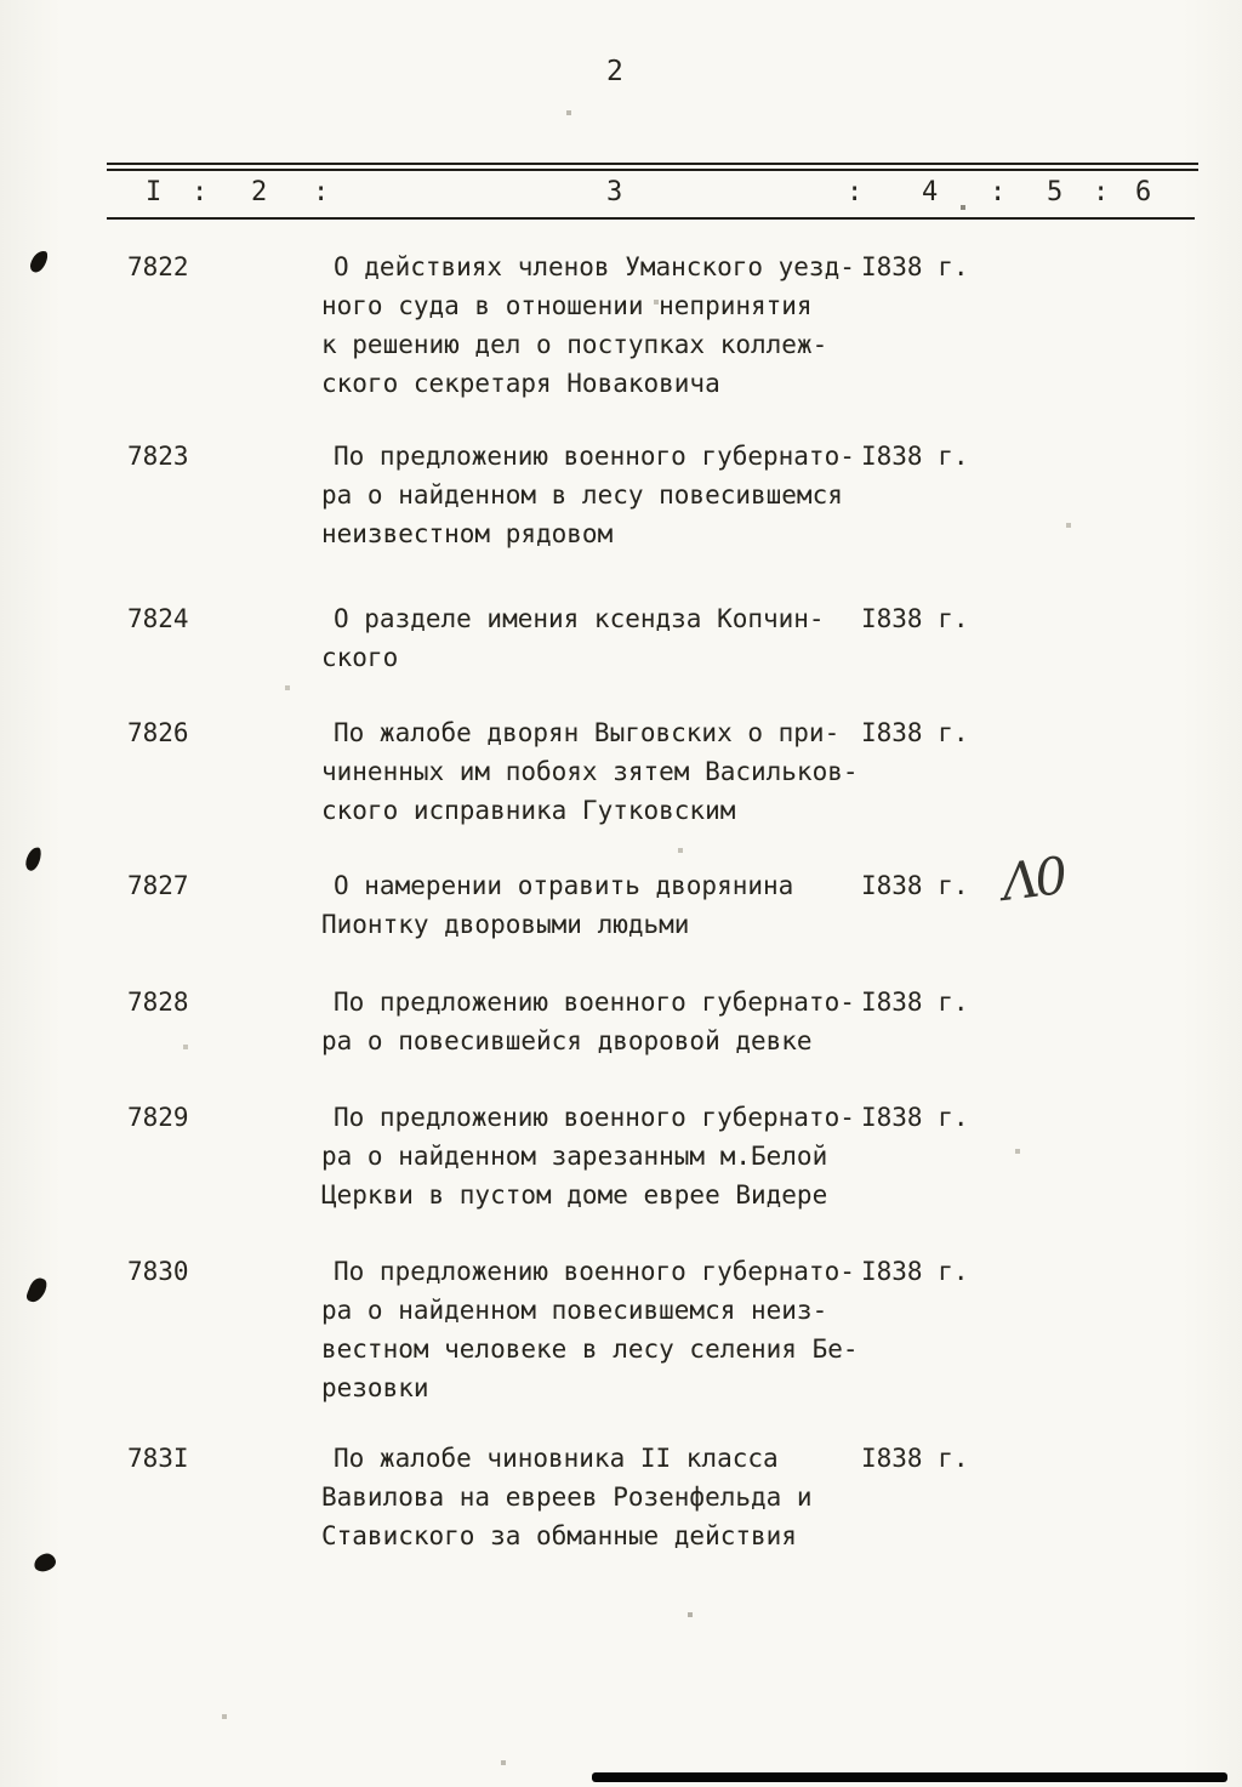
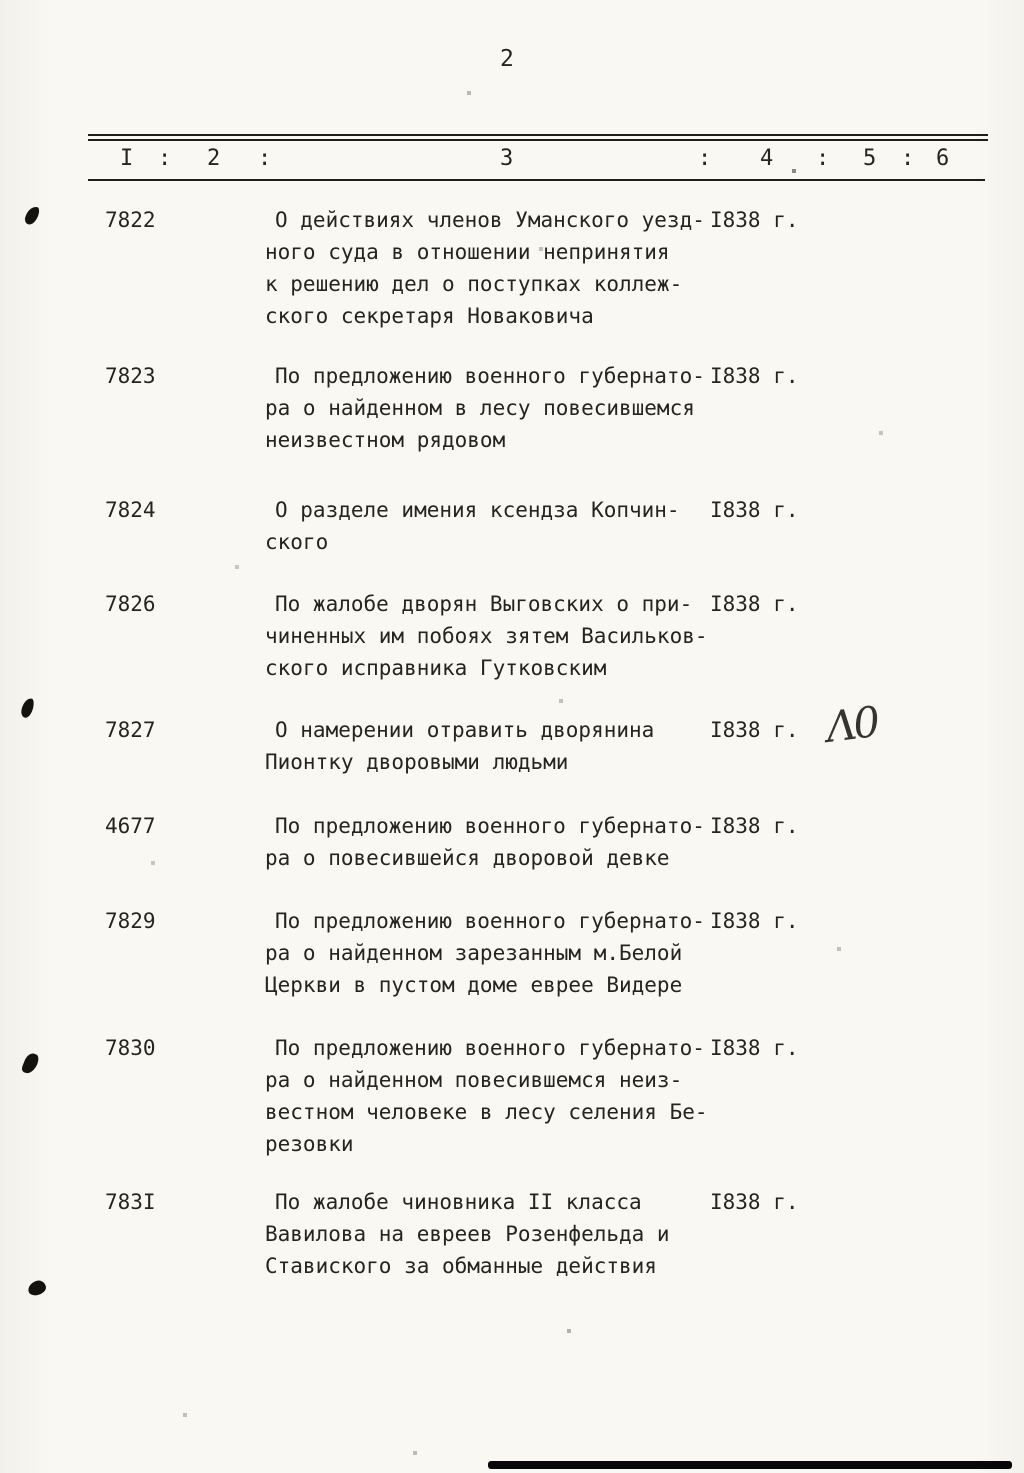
  2
  I
  :
  2
  :
  3
  :
  4
  :
  5
  :
  6
  7822
  О действиях членов Уманского уезд-
  ного суда в отношении непринятия
  к решению дел о поступках коллеж-
  ского секретаря Новаковича
  I838 г.
  7823
  По предложению военного губернато-
  ра о найденном в лесу повесившемся
  неизвестном рядовом
  I838 г.
  7824
  О разделе имения ксендза Копчин-
  ского
  I838 г.
  7826
  По жалобе дворян Выговских о при-
  чиненных им побоях зятем Васильков-
  ского исправника Гутковским
  I838 г.
  7827
  О намерении отравить дворянина
  Пионтку дворовыми людьми
  I838 г.
- 7828
+ 4677
  По предложению военного губернато-
  ра о повесившейся дворовой девке
  I838 г.
  7829
  По предложению военного губернато-
  ра о найденном зарезанным м.Белой
  Церкви в пустом доме еврее Видере
  I838 г.
  7830
  По предложению военного губернато-
  ра о найденном повесившемся неиз-
  вестном человеке в лесу селения Бе-
  резовки
  I838 г.
  783I
  По жалобе чиновника II класса
  Вавилова на евреев Розенфельда и
  Ставиского за обманные действия
  I838 г.
